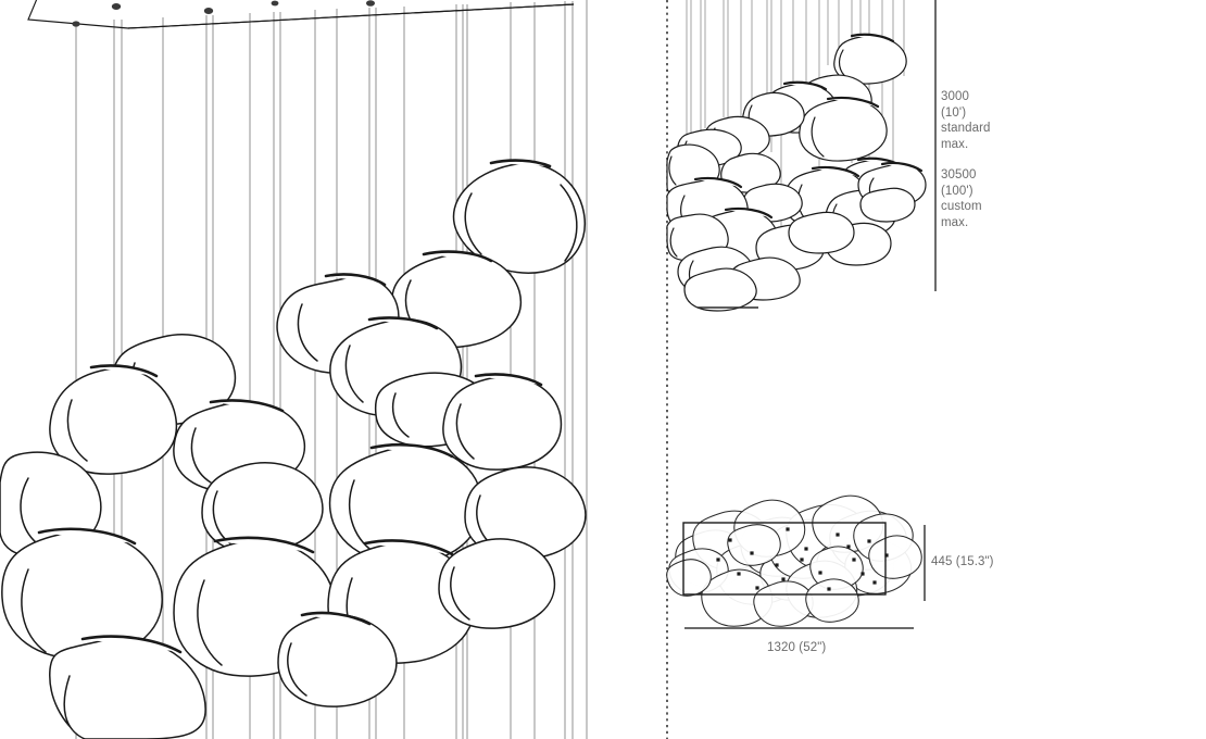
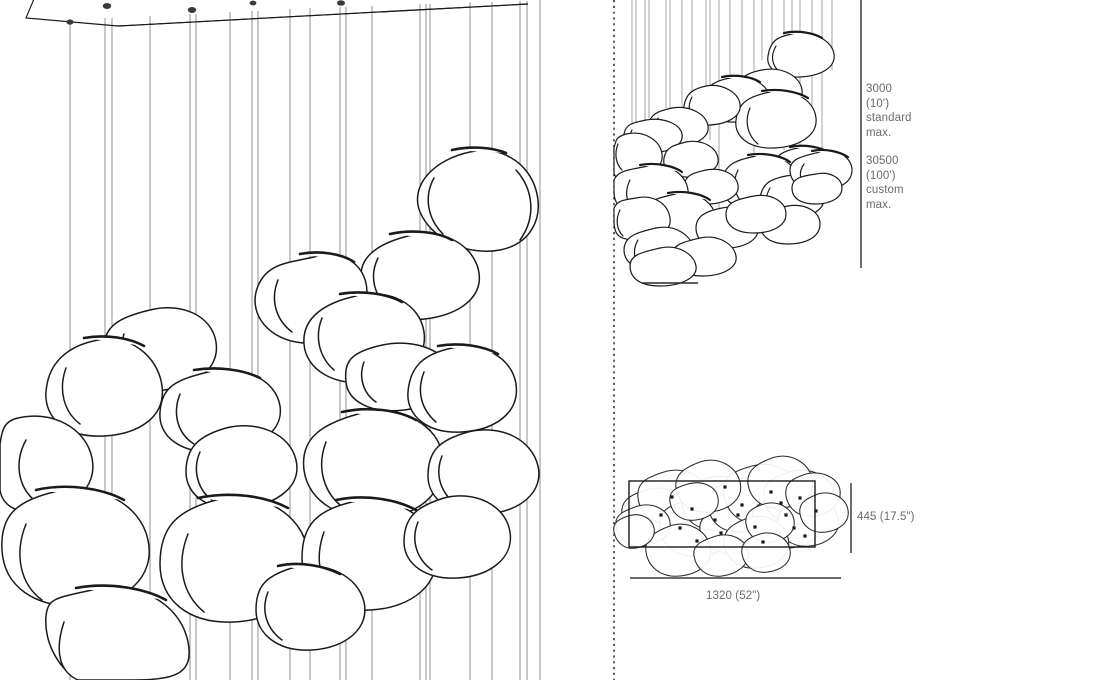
  3000
  (10')
  standard
  max.
  30500
  (100')
  custom
  max.
- 445 (15.3")
+ 445 (17.5")
  1320 (52")
